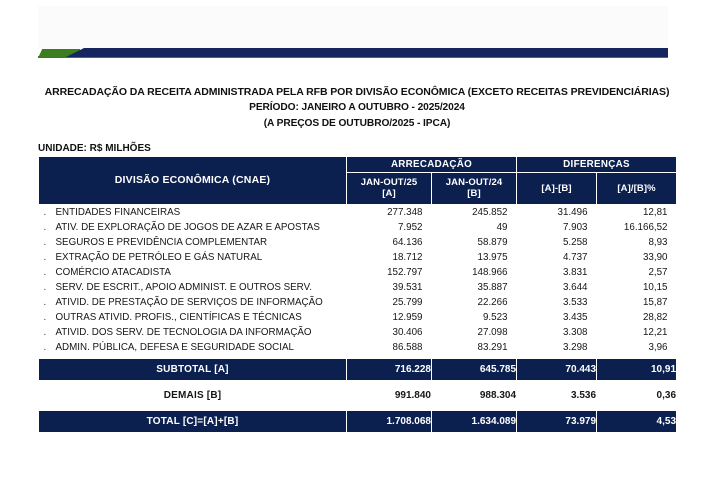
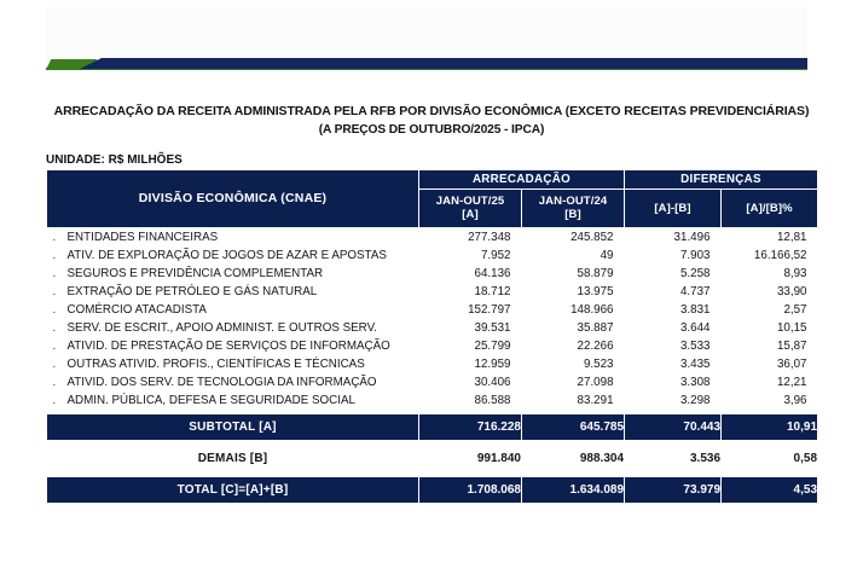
  ARRECADAÇÃO DA RECEITA ADMINISTRADA PELA RFB POR DIVISÃO ECONÔMICA (EXCETO RECEITAS PREVIDENCIÁRIAS)
- PERÍODO: JANEIRO A OUTUBRO - 2025/2024
  (A PREÇOS DE OUTUBRO/2025 - IPCA)
  UNIDADE: R$ MILHÕES
  DIVISÃO ECONÔMICA (CNAE)	ARRECADAÇÃO	DIFERENÇAS
  JAN-OUT/25 [A]	JAN-OUT/24 [B]	[A]-[B]	[A]/[B]%
  . ENTIDADES FINANCEIRAS	277.348	245.852	31.496	12,81
  . ATIV. DE EXPLORAÇÃO DE JOGOS DE AZAR E APOSTAS	7.952	49	7.903	16.166,52
  . SEGUROS E PREVIDÊNCIA COMPLEMENTAR	64.136	58.879	5.258	8,93
  . EXTRAÇÃO DE PETRÓLEO E GÁS NATURAL	18.712	13.975	4.737	33,90
  . COMÉRCIO ATACADISTA	152.797	148.966	3.831	2,57
  . SERV. DE ESCRIT., APOIO ADMINIST. E OUTROS SERV.	39.531	35.887	3.644	10,15
  . ATIVID. DE PRESTAÇÃO DE SERVIÇOS DE INFORMAÇÃO	25.799	22.266	3.533	15,87
- . OUTRAS ATIVID. PROFIS., CIENTÍFICAS E TÉCNICAS	12.959	9.523	3.435	28,82
+ . OUTRAS ATIVID. PROFIS., CIENTÍFICAS E TÉCNICAS	12.959	9.523	3.435	36,07
  . ATIVID. DOS SERV. DE TECNOLOGIA DA INFORMAÇÃO	30.406	27.098	3.308	12,21
  . ADMIN. PÚBLICA, DEFESA E SEGURIDADE SOCIAL	86.588	83.291	3.298	3,96
  SUBTOTAL [A]	716.228	645.785	70.443	10,91
- DEMAIS [B]	991.840	988.304	3.536	0,36
+ DEMAIS [B]	991.840	988.304	3.536	0,58
  TOTAL [C]=[A]+[B]	1.708.068	1.634.089	73.979	4,53
